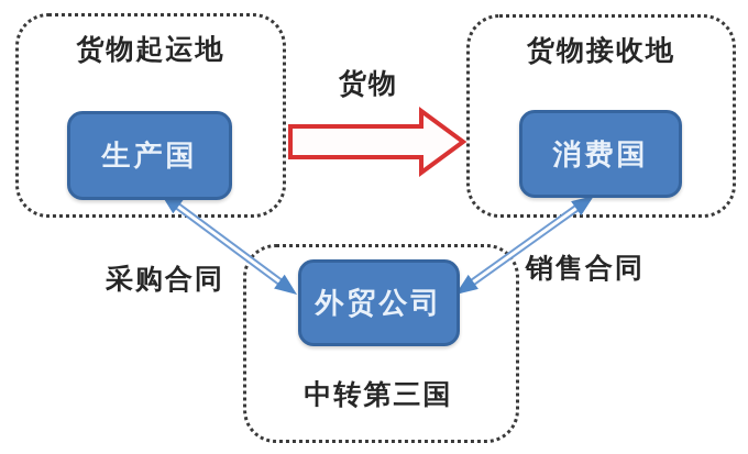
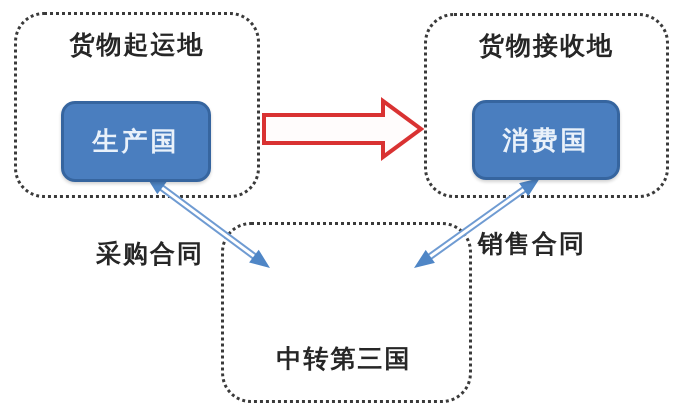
  货物起运地
  货物接收地
  生产国
  消费国
- 外贸公司
- 货物
  采购合同
  销售合同
  中转第三国
